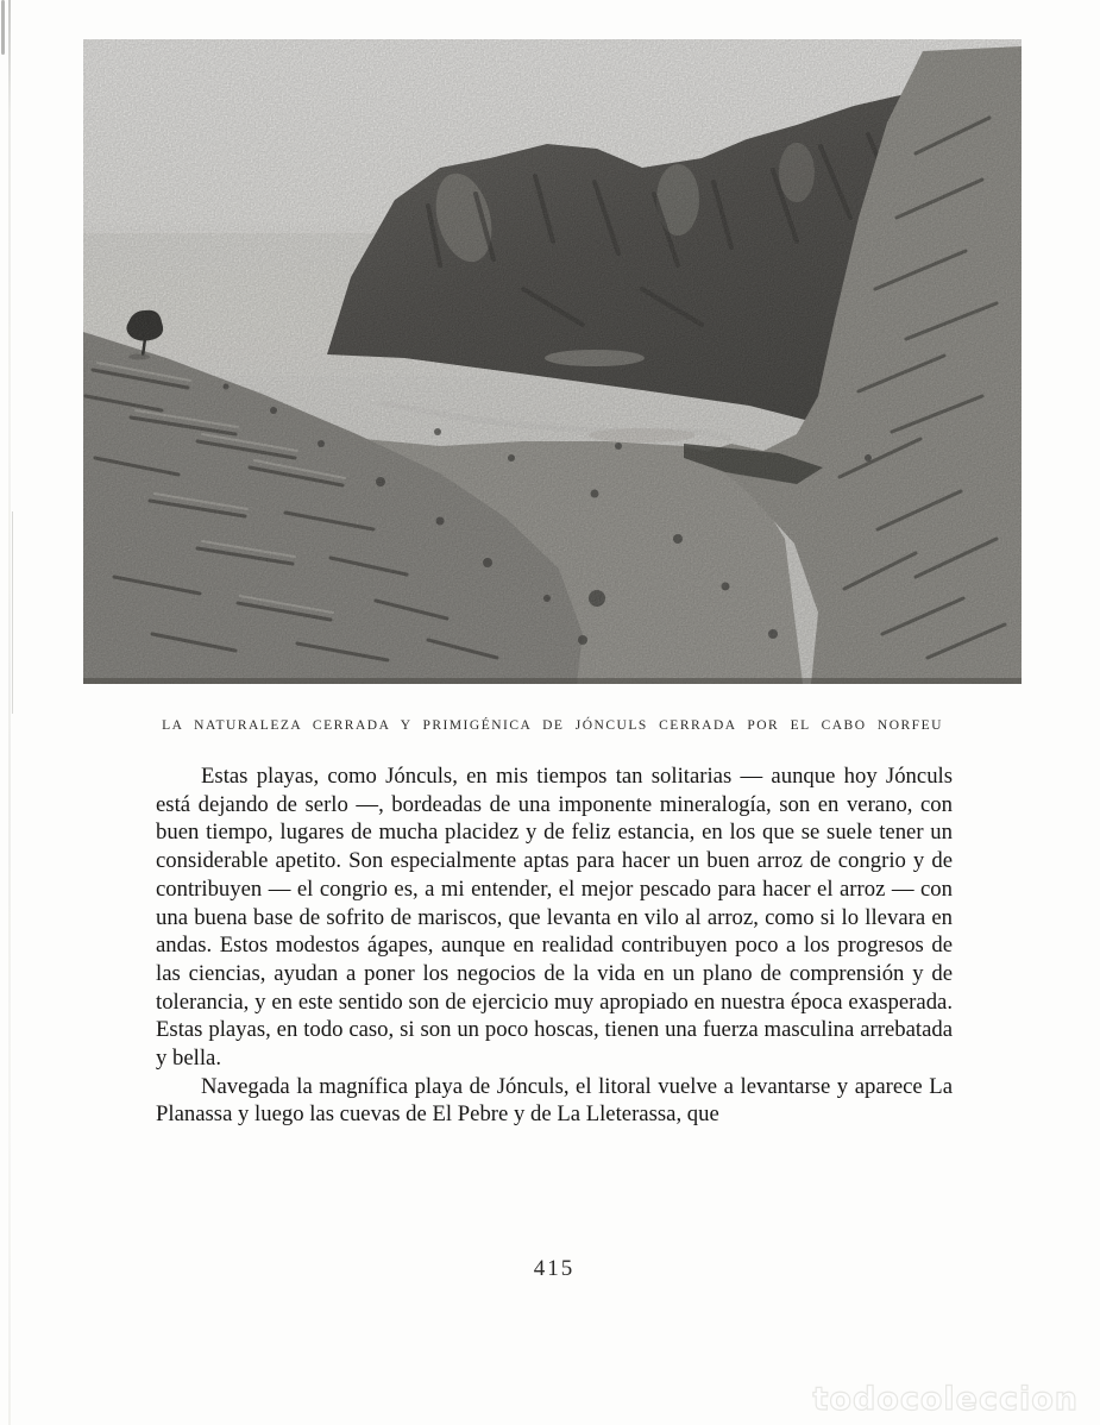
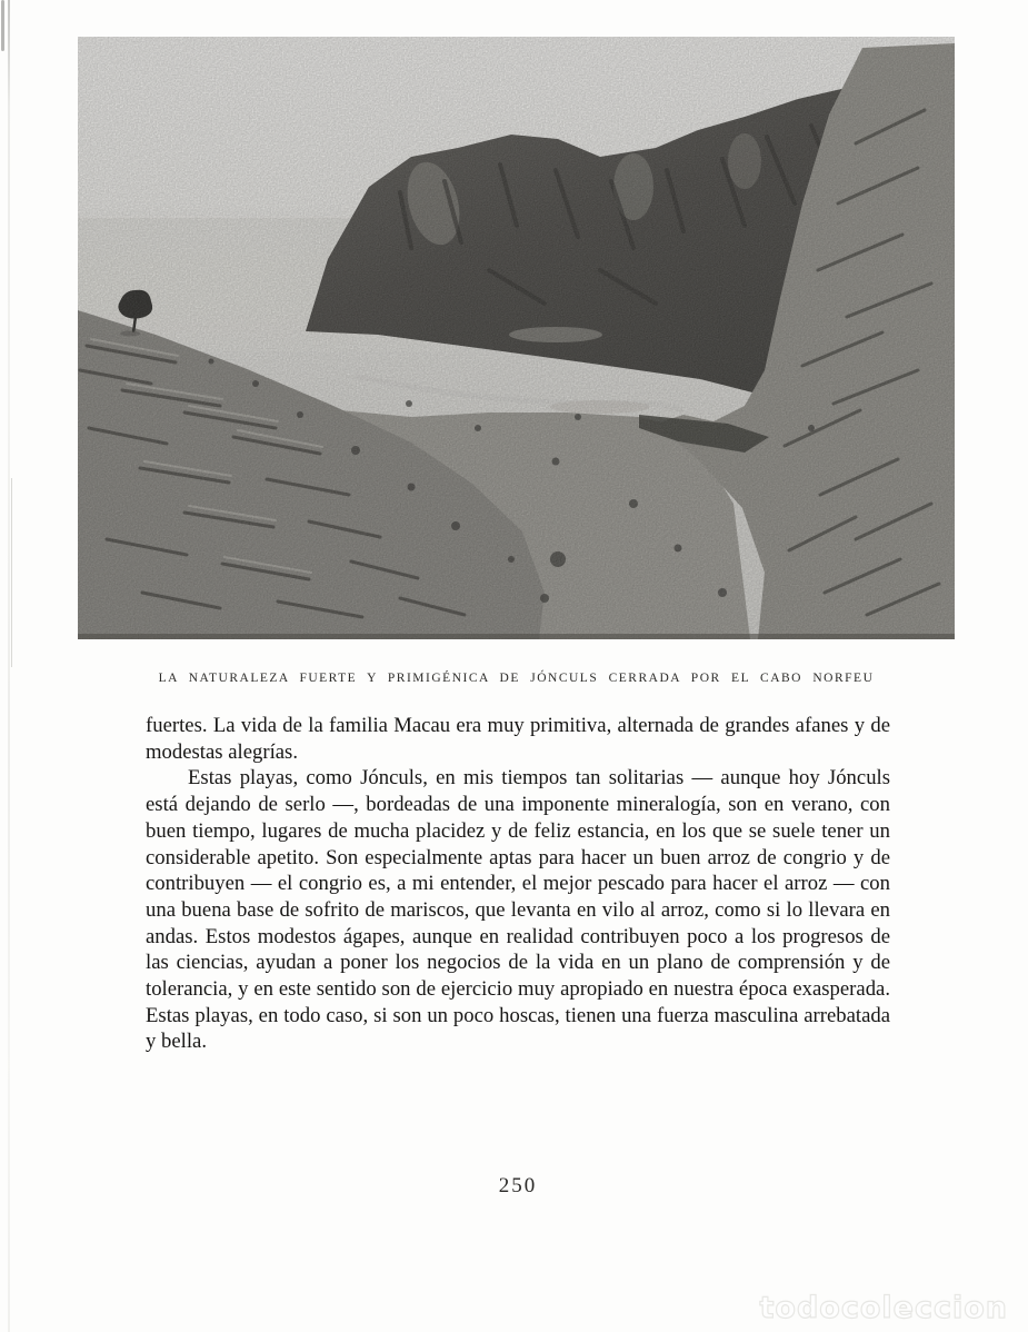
- LA NATURALEZA CERRADA Y PRIMIGÉNICA DE JÓNCULS CERRADA POR EL CABO NORFEU
+ LA NATURALEZA FUERTE Y PRIMIGÉNICA DE JÓNCULS CERRADA POR EL CABO NORFEU
+ fuertes. La vida de la familia Macau era muy primitiva, alternada de grandes afanes y de modestas alegrías.
  Estas playas, como Jónculs, en mis tiempos tan solitarias — aunque hoy Jónculs está dejando de serlo —, bordeadas de una imponente mineralogía, son en verano, con buen tiempo, lugares de mucha placidez y de feliz estancia, en los que se suele tener un considerable apetito. Son especialmente aptas para hacer un buen arroz de congrio y de contribuyen — el congrio es, a mi entender, el mejor pescado para hacer el arroz — con una buena base de sofrito de mariscos, que levanta en vilo al arroz, como si lo llevara en andas. Estos modestos ágapes, aunque en realidad contribuyen poco a los progresos de las ciencias, ayudan a poner los negocios de la vida en un plano de comprensión y de tolerancia, y en este sentido son de ejercicio muy apropiado en nuestra época exasperada. Estas playas, en todo caso, si son un poco hoscas, tienen una fuerza masculina arrebatada y bella.
- Navegada la magnífica playa de Jónculs, el litoral vuelve a levantarse y aparece La Planassa y luego las cuevas de El Pebre y de La Lleterassa, que
- 415
+ 250
  todocoleccion
